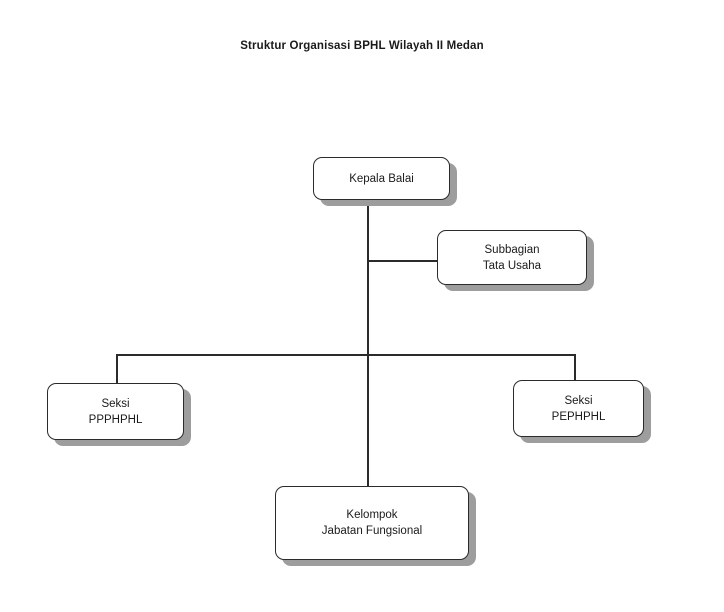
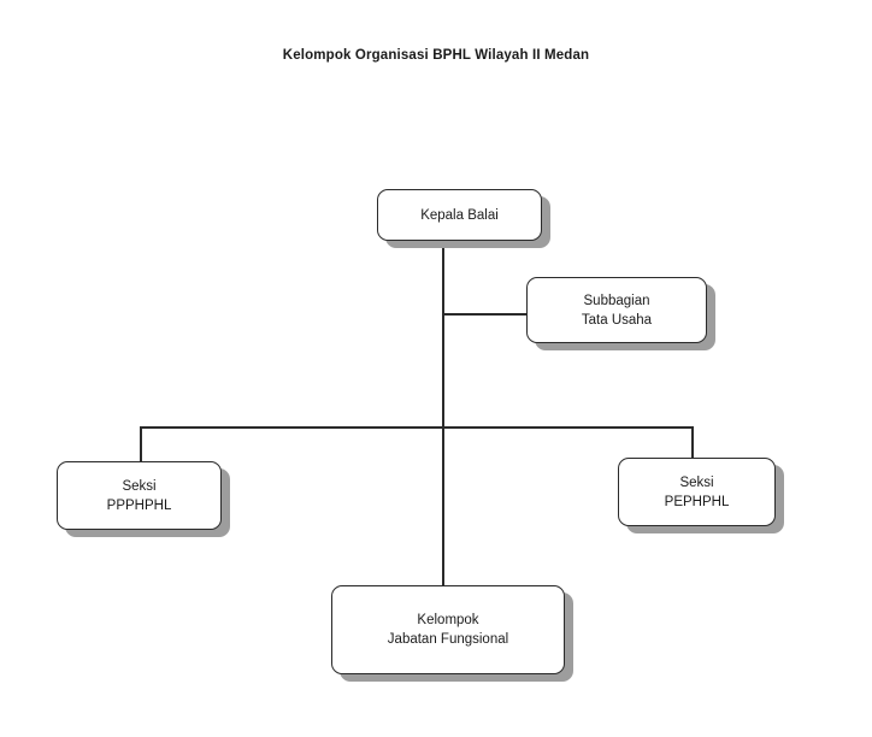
- Struktur Organisasi BPHL Wilayah II Medan
+ Kelompok Organisasi BPHL Wilayah II Medan
  Kepala Balai
  Subbagian
  Tata Usaha
  Seksi
  PPPHPHL
  Seksi
  PEPHPHL
  Kelompok
  Jabatan Fungsional
